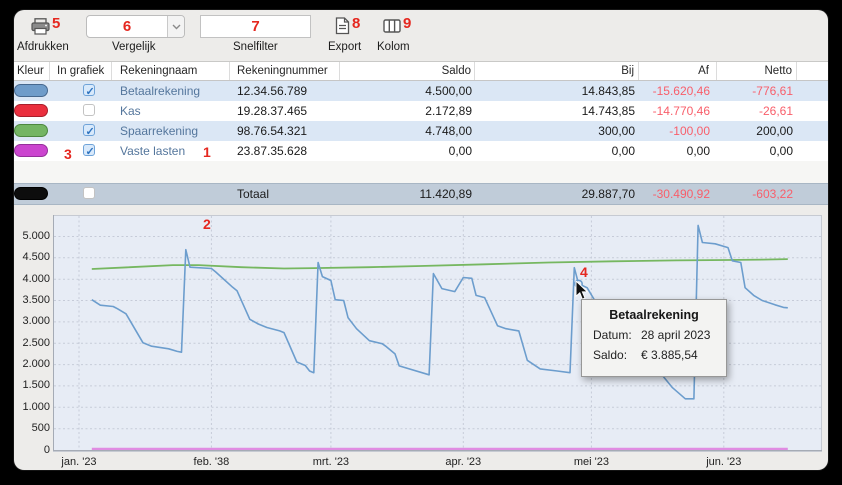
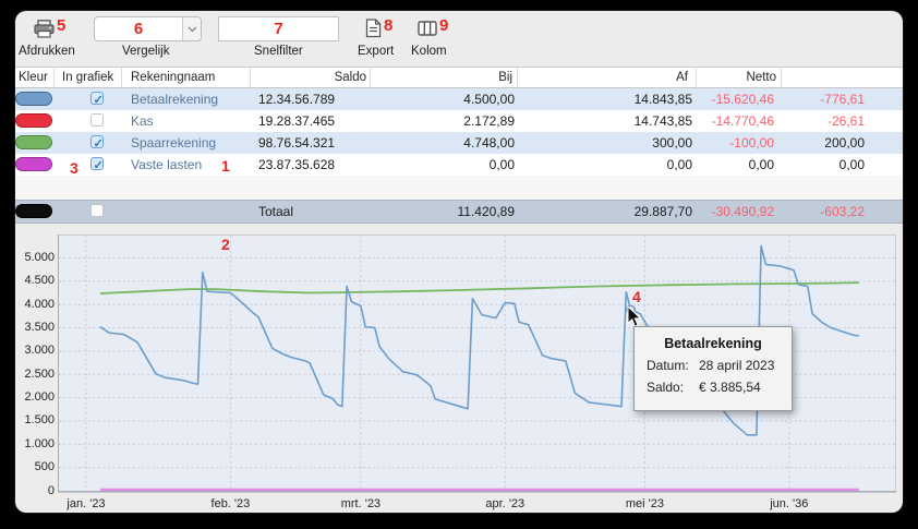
  5
  6
  7
  8
  9
  Afdrukken
  Vergelijk
  Snelfilter
  Export
  Kolom
  Kleur
  In grafiek
  Rekeningnaam
- Rekeningnummer
  Saldo
  Bij
  Af
  Netto
  Betaalrekening
  12.34.56.789
  4.500,00
  14.843,85
  -15.620,46
  -776,61
  Kas
  19.28.37.465
  2.172,89
  14.743,85
  -14.770,46
  -26,61
  Spaarrekening
  98.76.54.321
  4.748,00
  300,00
  -100,00
  200,00
  Vaste lasten
  23.87.35.628
  0,00
  0,00
  0,00
  0,00
  Totaal
  11.420,89
  29.887,70
  -30.490,92
  -603,22
  3
  1
  0
  500
  1.000
  1.500
  2.000
  2.500
  3.000
  3.500
  4.000
  4.500
  5.000
  jan. '23
- feb. '38
+ feb. '23
  mrt. '23
  apr. '23
  mei '23
- jun. '23
+ jun. '36
  2
  4
  Betaalrekening
  Datum:
  28 april 2023
  Saldo:
  € 3.885,54
